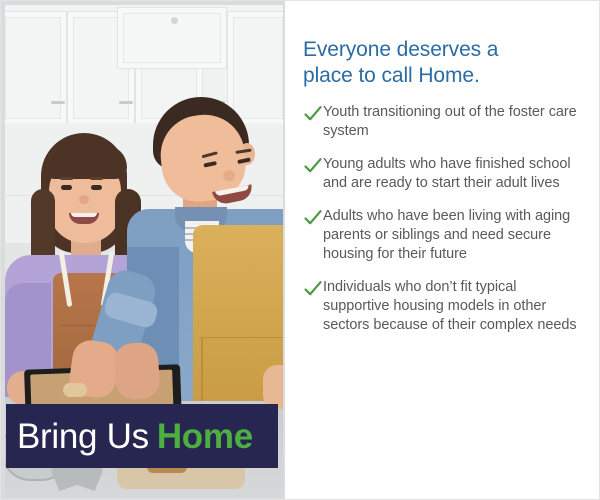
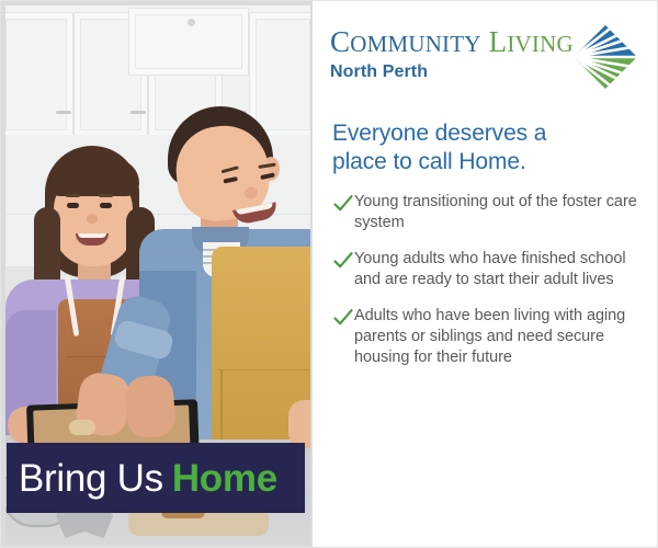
  Bring Us Home
+ COMMUNITY LIVING
+ North Perth
  Everyone deserves a
  place to call Home.
- Youth transitioning out of the foster care system
+ Young transitioning out of the foster care system
  Young adults who have finished school and are ready to start their adult lives
  Adults who have been living with aging parents or siblings and need secure housing for their future
- Individuals who don’t fit typical supportive housing models in other sectors because of their complex needs
